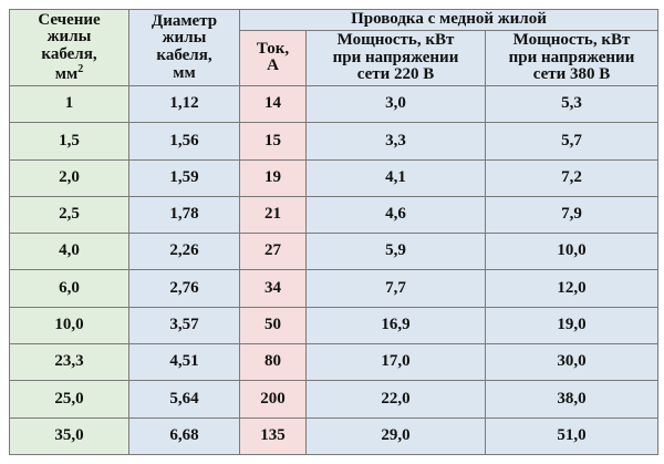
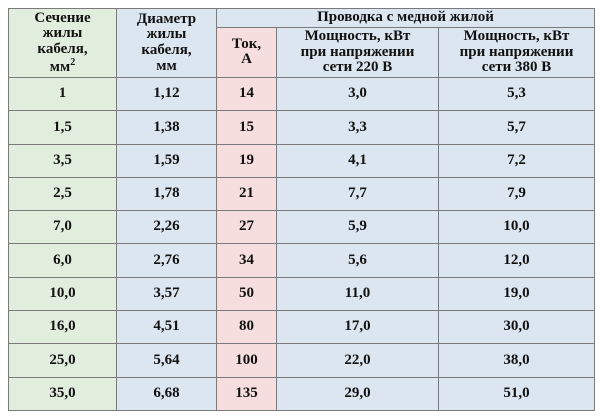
  Сечение жилы кабеля, мм2	Диаметр жилы кабеля, мм	Проводка с медной жилой
  Ток, А	Мощность, кВт при напряжении сети 220 В	Мощность, кВт при напряжении сети 380 В
  1	1,12	14	3,0	5,3
- 1,5	1,56	15	3,3	5,7
+ 1,5	1,38	15	3,3	5,7
- 2,0	1,59	19	4,1	7,2
+ 3,5	1,59	19	4,1	7,2
- 2,5	1,78	21	4,6	7,9
+ 2,5	1,78	21	7,7	7,9
- 4,0	2,26	27	5,9	10,0
+ 7,0	2,26	27	5,9	10,0
- 6,0	2,76	34	7,7	12,0
+ 6,0	2,76	34	5,6	12,0
- 10,0	3,57	50	16,9	19,0
+ 10,0	3,57	50	11,0	19,0
- 23,3	4,51	80	17,0	30,0
+ 16,0	4,51	80	17,0	30,0
- 25,0	5,64	200	22,0	38,0
+ 25,0	5,64	100	22,0	38,0
  35,0	6,68	135	29,0	51,0
